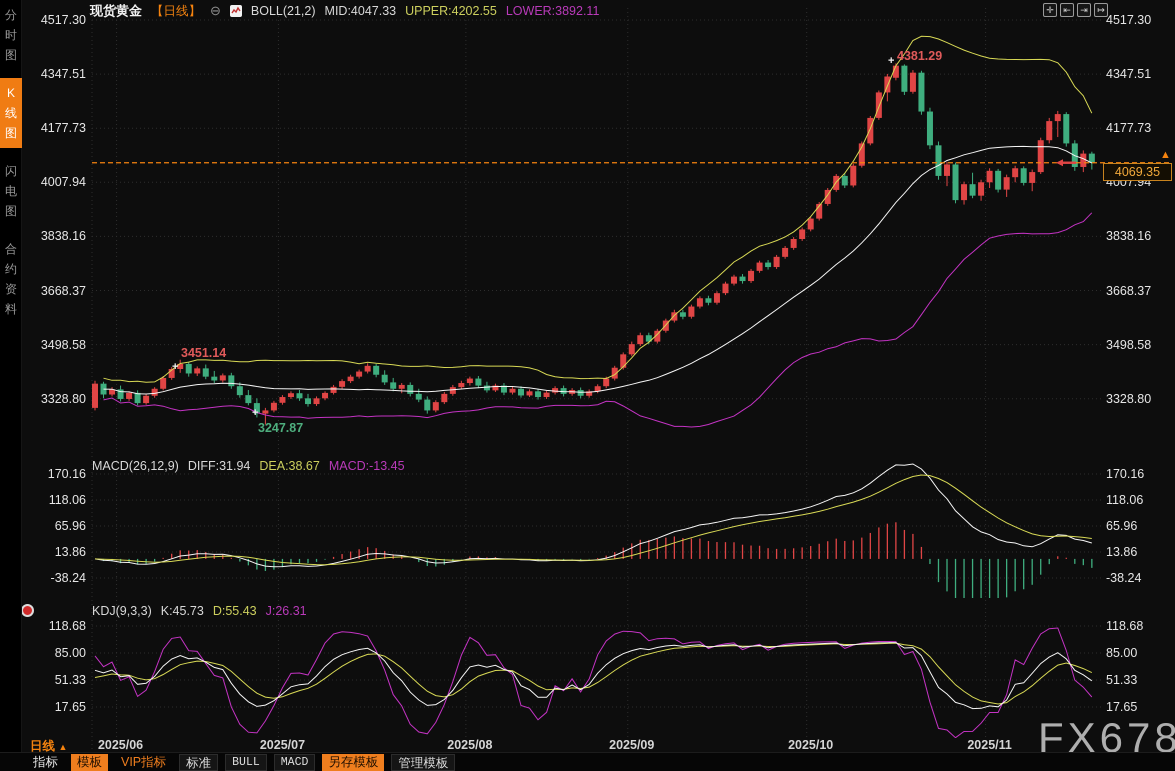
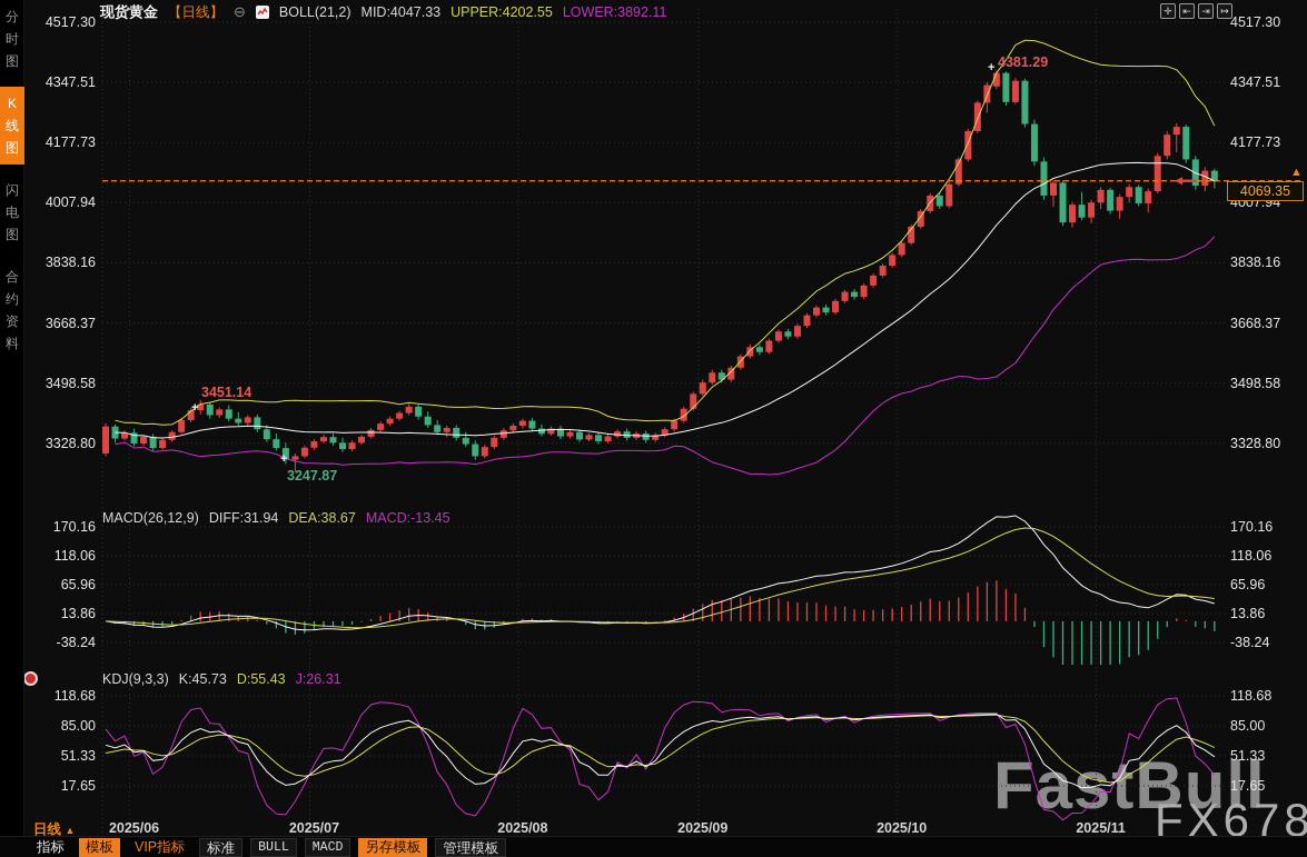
  分时图
  K线图
  闪电图
  合约资料
+ FastBull
  FX678
  现货黄金
  【日线】
  ⊖
  BOLL(21,2)
  MID:4047.33
  UPPER:4202.55
  LOWER:3892.11
  ✛
  ⇤
  ⇥
  ↦
  MACD(26,12,9)
  DIFF:31.94
  DEA:38.67
  MACD:-13.45
  KDJ(9,3,3)
  K:45.73
  D:55.43
  J:26.31
  4381.29
  +
  3451.14
  +
  3247.87
  +
  4069.35
  ▲
  日线 ▲
  指标
  模板
  VIP指标
  标准
  BULL
  MACD
  另存模板
  管理模板
  4517.30
  4517.30
  4347.51
  4347.51
  4177.73
  4177.73
  4007.94
  4007.94
  3838.16
  3838.16
  3668.37
  3668.37
  3498.58
  3498.58
  3328.80
  3328.80
  170.16
  170.16
  118.06
  118.06
  65.96
  65.96
  13.86
  13.86
  -38.24
  -38.24
  118.68
  118.68
  85.00
  85.00
  51.33
  51.33
  17.65
  17.65
  2025/06
  2025/07
  2025/08
  2025/09
  2025/10
  2025/11
